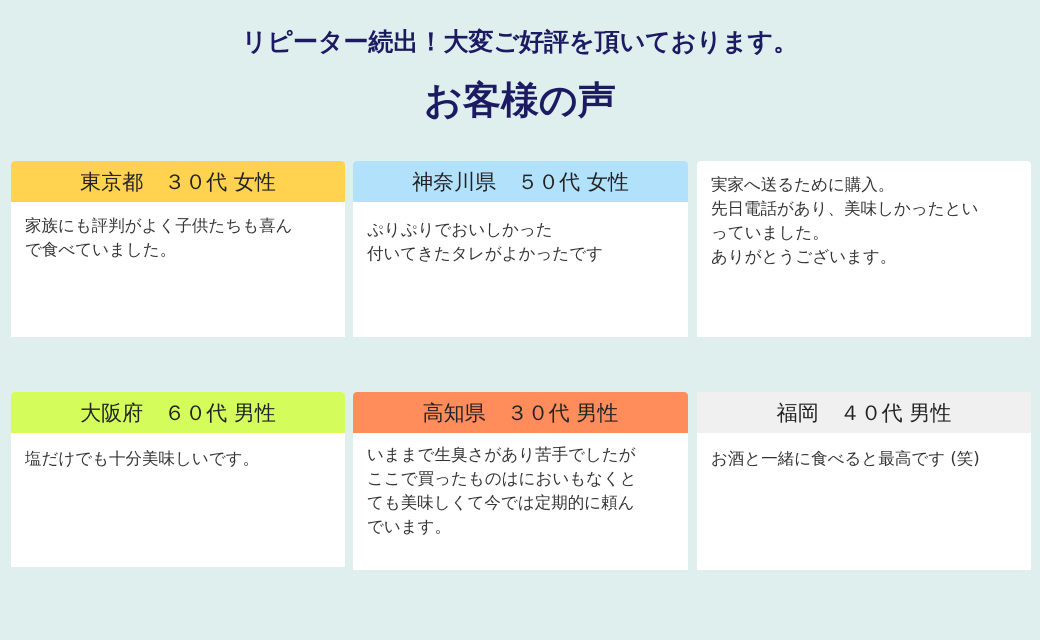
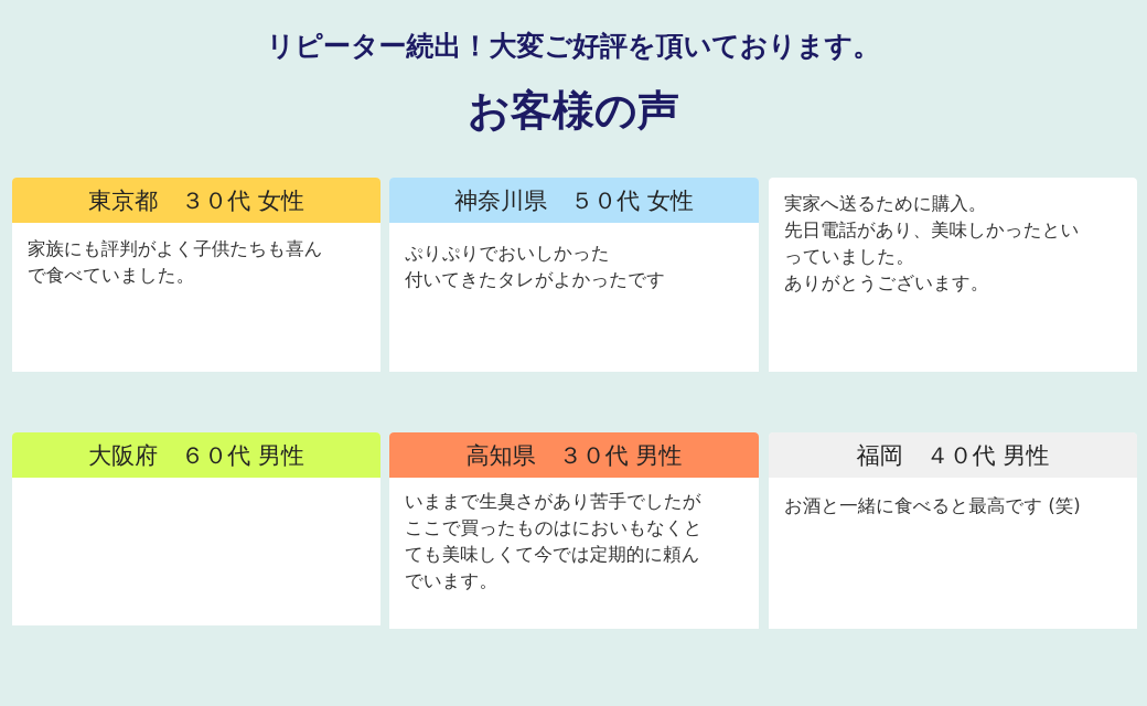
  リピーター続出！大変ご好評を頂いております。
  お客様の声
  東京都 ３０代 女性
  家族にも評判がよく子供たちも喜ん
  で食べていました。
  神奈川県 ５０代 女性
  ぷりぷりでおいしかった
  付いてきたタレがよかったです
  実家へ送るために購入。
  先日電話があり、美味しかったとい
  っていました。
  ありがとうございます。
  大阪府 ６０代 男性
- 塩だけでも十分美味しいです。
  高知県 ３０代 男性
  いままで生臭さがあり苦手でしたが
  ここで買ったものはにおいもなくと
  ても美味しくて今では定期的に頼ん
  でいます。
  福岡 ４０代 男性
  お酒と一緒に食べると最高です (笑)
